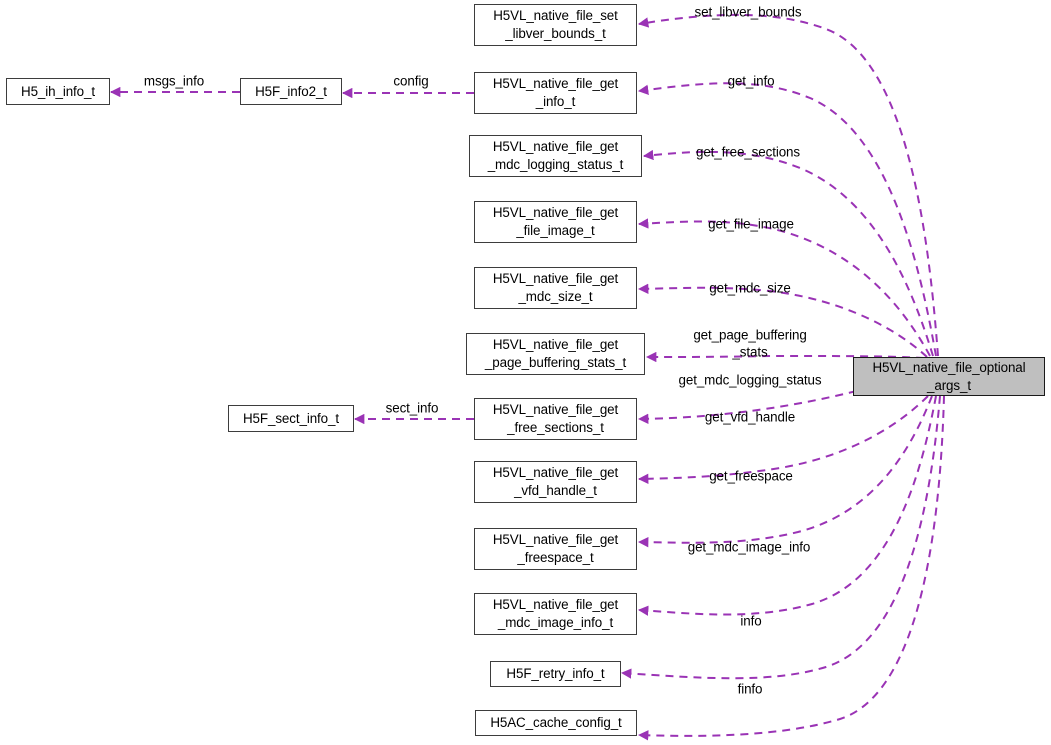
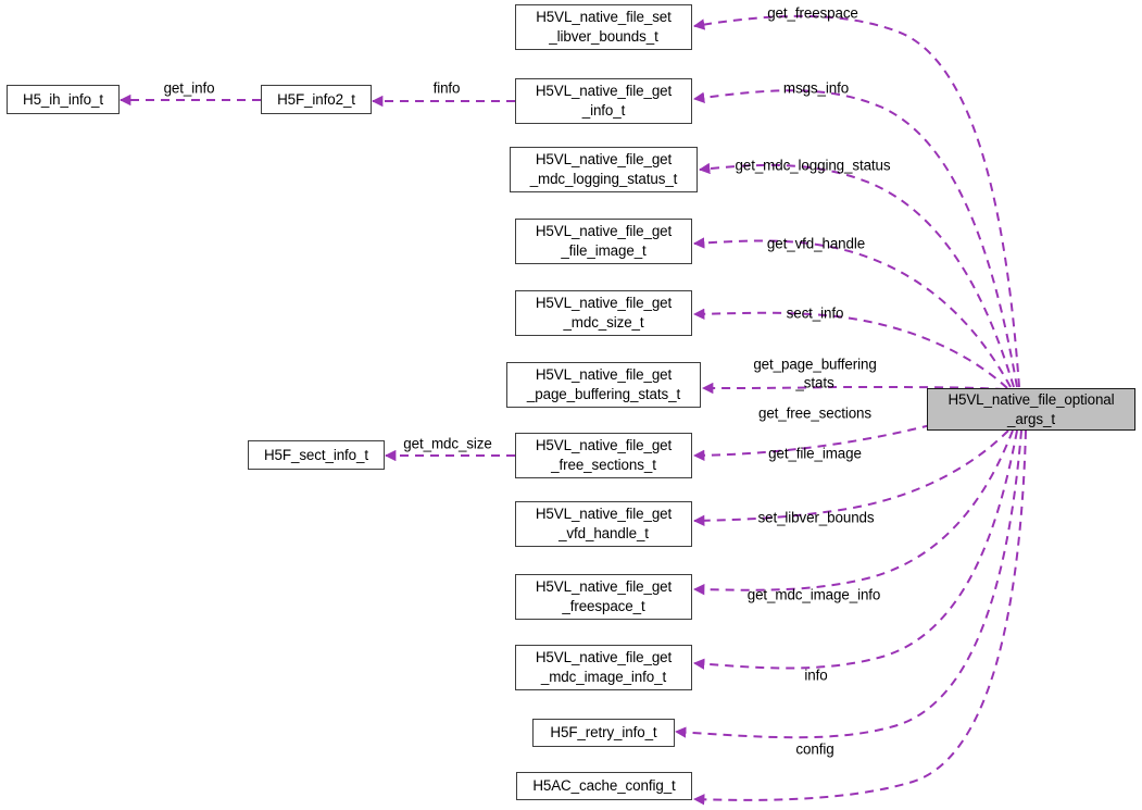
  H5_ih_info_t
  H5F_info2_t
  H5F_sect_info_t
  H5VL_native_file_set
  _libver_bounds_t
  H5VL_native_file_get
  _info_t
  H5VL_native_file_get
  _mdc_logging_status_t
  H5VL_native_file_get
  _file_image_t
  H5VL_native_file_get
  _mdc_size_t
  H5VL_native_file_get
  _page_buffering_stats_t
  H5VL_native_file_get
  _free_sections_t
  H5VL_native_file_get
  _vfd_handle_t
  H5VL_native_file_get
  _freespace_t
  H5VL_native_file_get
  _mdc_image_info_t
  H5F_retry_info_t
  H5AC_cache_config_t
  H5VL_native_file_optional
  _args_t
- config
+ finfo
- msgs_info
+ get_info
- sect_info
+ get_mdc_size
- set_libver_bounds
+ get_freespace
- get_info
+ msgs_info
- get_free_sections
+ get_mdc_logging_status
- get_file_image
+ get_vfd_handle
- get_mdc_size
+ sect_info
  get_page_buffering
  _stats
- get_mdc_logging_status
+ get_free_sections
- get_vfd_handle
+ get_file_image
- get_freespace
+ set_libver_bounds
  get_mdc_image_info
  info
- finfo
+ config
